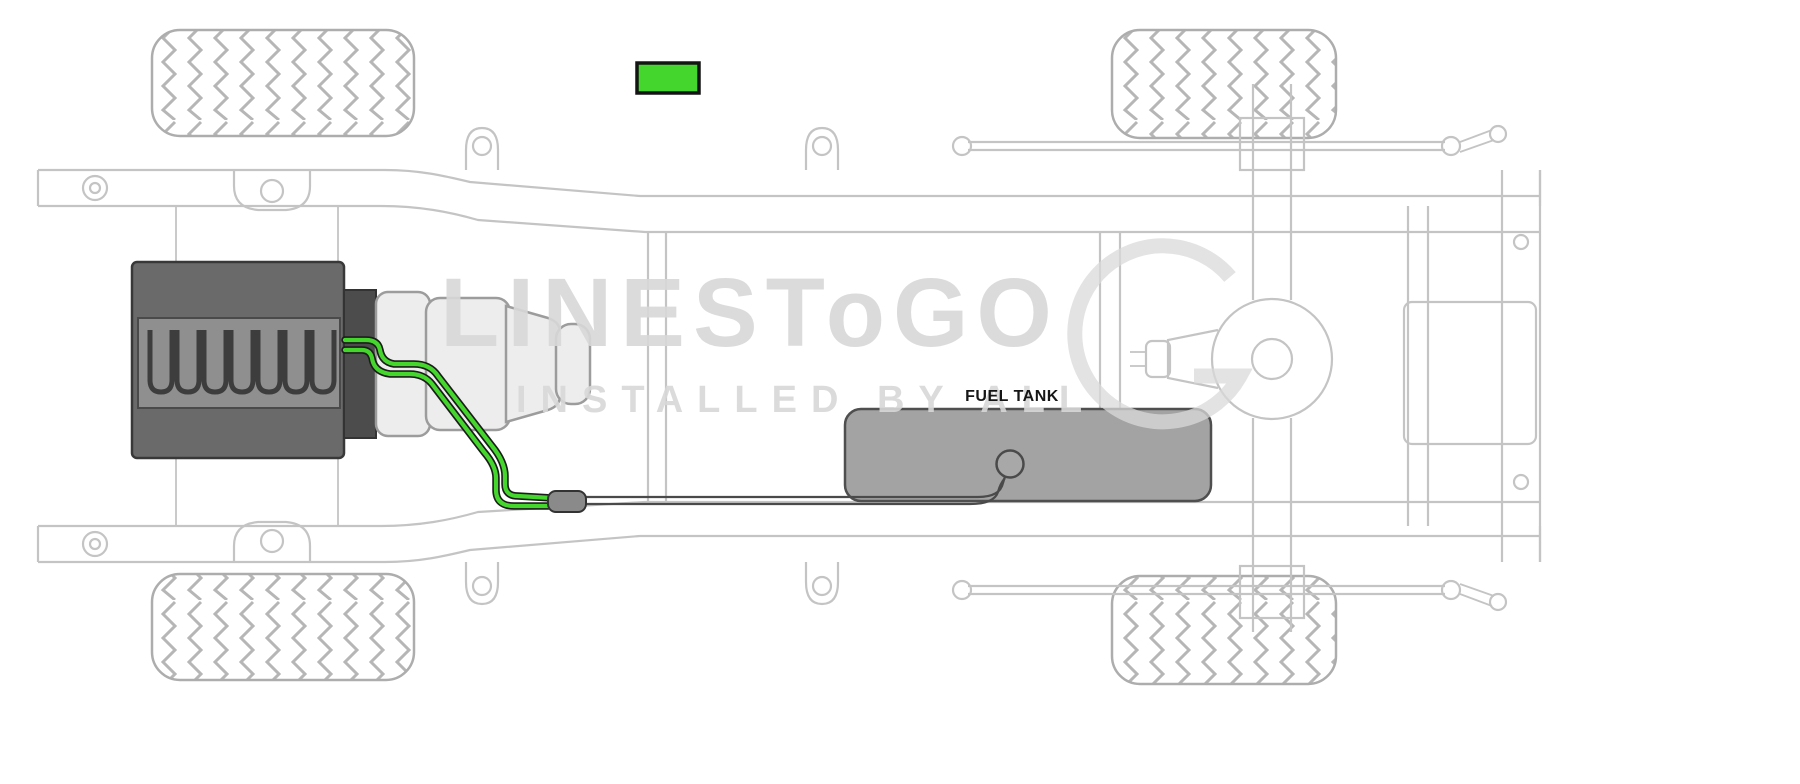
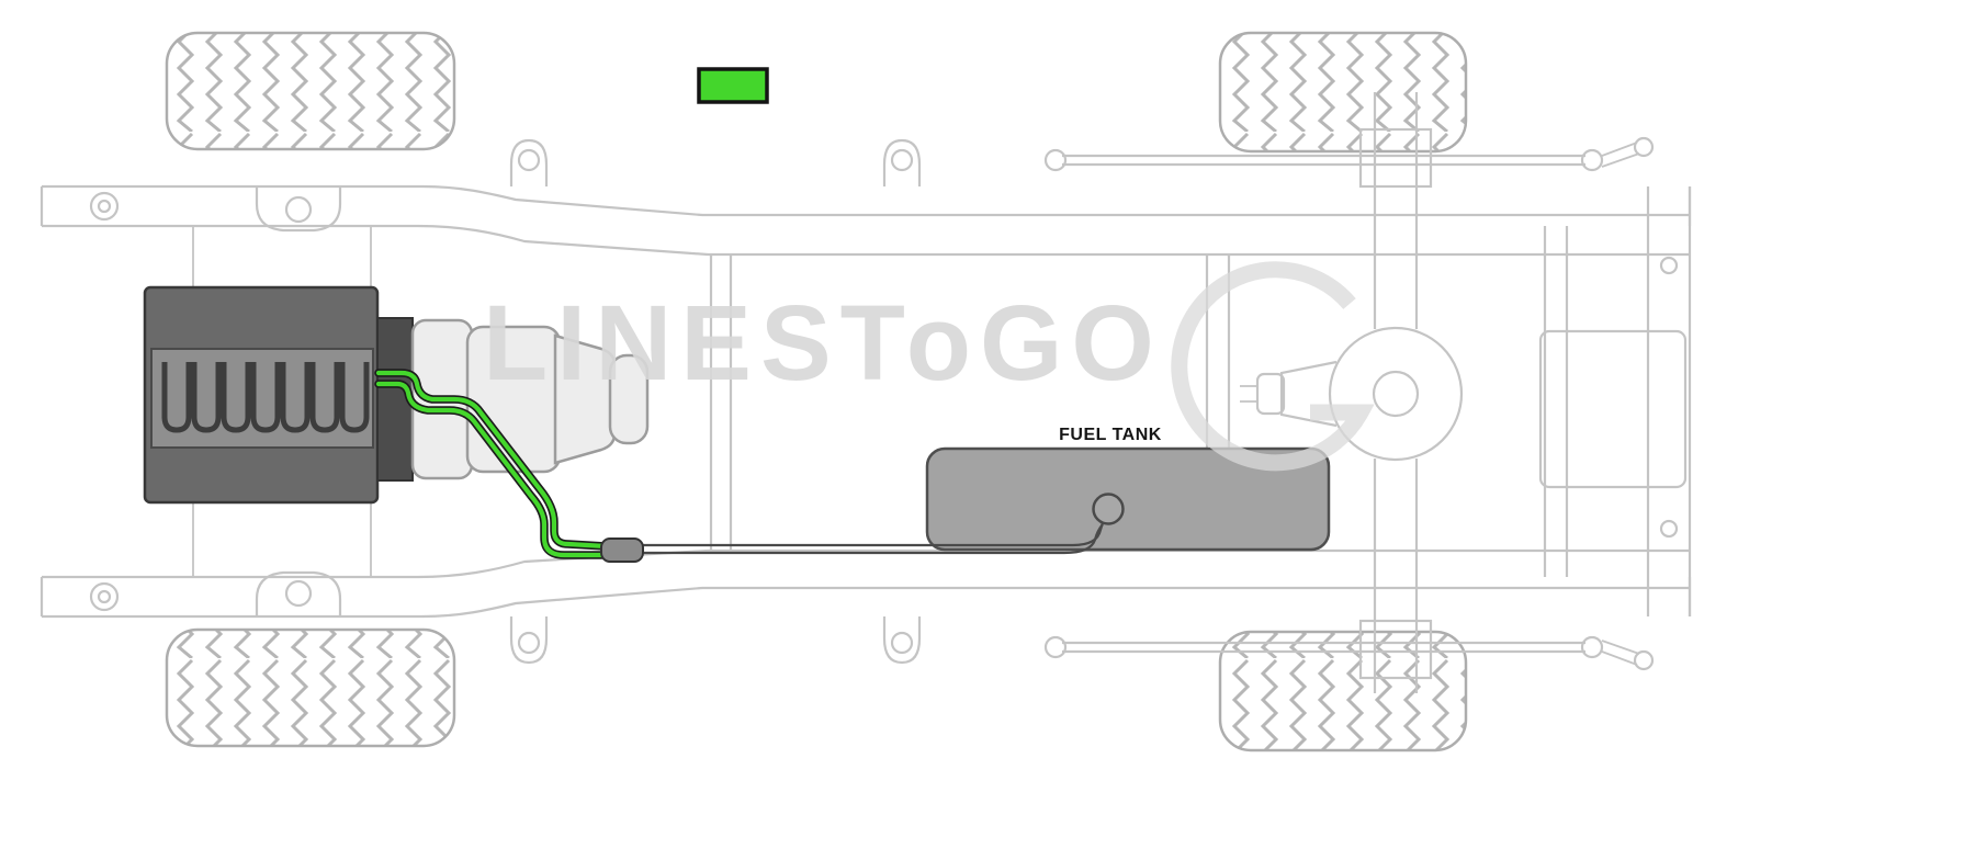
  LINESToGO
- INSTALLED BY ALL
  FUEL TANK
